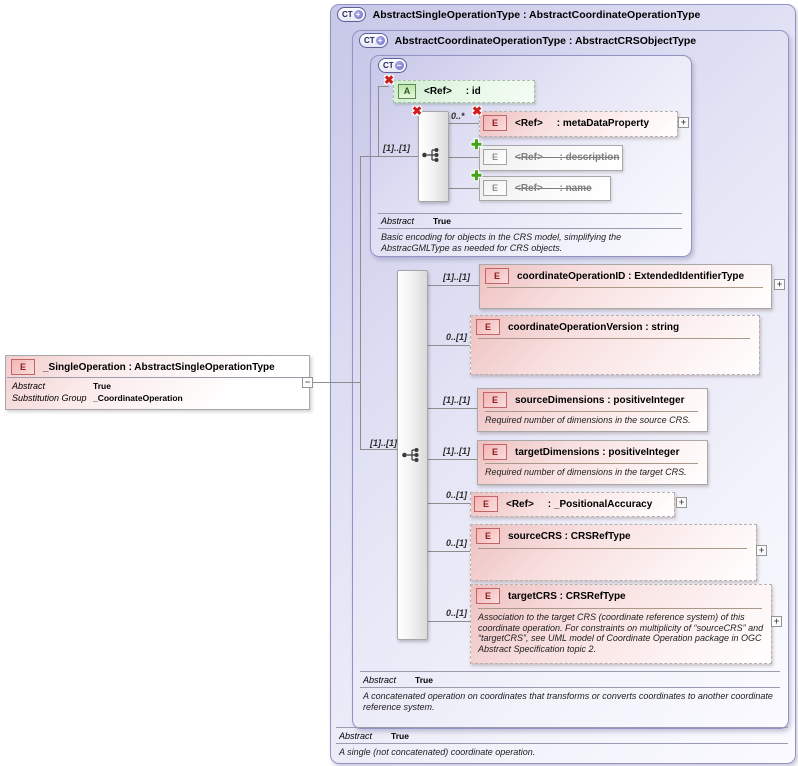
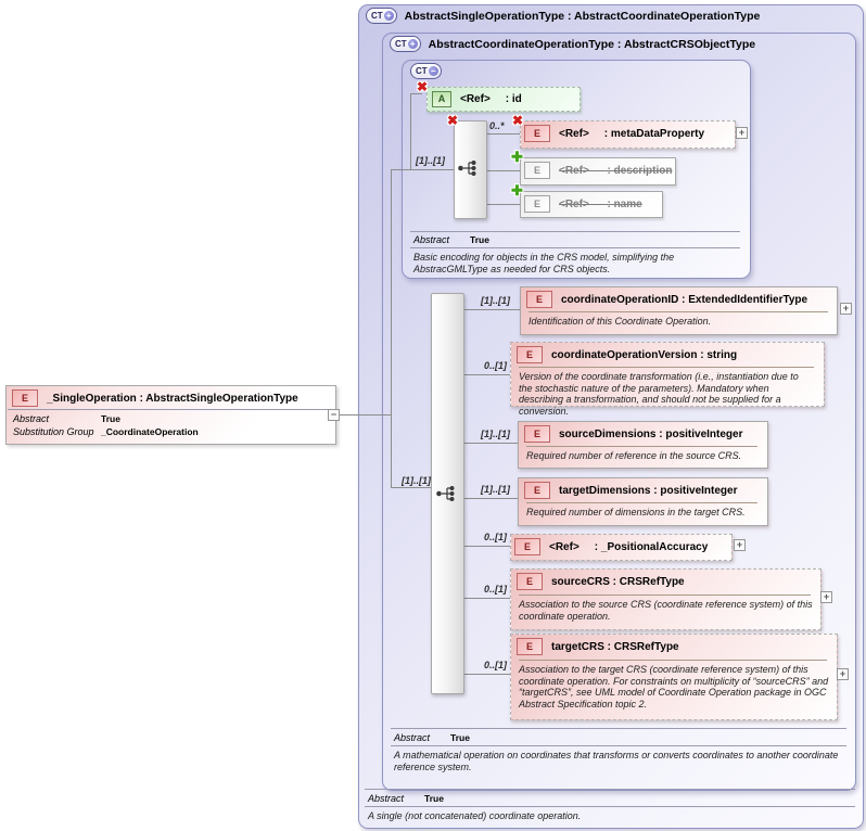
  CT
  +
  AbstractSingleOperationType : AbstractCoordinateOperationType
  CT
  +
  AbstractCoordinateOperationType : AbstractCRSObjectType
  CT
  −
  E
  _SingleOperation : AbstractSingleOperationType
  Abstract True
  Substitution Group _CoordinateOperation
  −
  A
  <Ref>
  : id
  ✖
  ✖
  [1]..[1]
  0..*
  ✖
  E
  <Ref>
  : metaDataProperty
  +
  ✚
  E
  <Ref> : description
  ✚
  E
  <Ref> : name
  Abstract True
  Basic encoding for objects in the CRS model, simplifying the AbstracGMLType as needed for CRS objects.
  [1]..[1]
  [1]..[1]
  E
  coordinateOperationID : ExtendedIdentifierType
+ Identification of this Coordinate Operation.
  +
  0..[1]
  E
  coordinateOperationVersion : string
+ Version of the coordinate transformation (i.e., instantiation due to the stochastic nature of the parameters). Mandatory when describing a transformation, and should not be supplied for a conversion.
  [1]..[1]
  E
  sourceDimensions : positiveInteger
- Required number of dimensions in the source CRS.
+ Required number of reference in the source CRS.
  [1]..[1]
  E
  targetDimensions : positiveInteger
  Required number of dimensions in the target CRS.
  0..[1]
  E
  <Ref>
  : _PositionalAccuracy
  +
  0..[1]
  E
  sourceCRS : CRSRefType
+ Association to the source CRS (coordinate reference system) of this coordinate operation.
  +
  0..[1]
  E
  targetCRS : CRSRefType
  Association to the target CRS (coordinate reference system) of this coordinate operation. For constraints on multiplicity of “sourceCRS” and “targetCRS”, see UML model of Coordinate Operation package in OGC Abstract Specification topic 2.
  +
  Abstract True
- A concatenated operation on coordinates that transforms or converts coordinates to another coordinate reference system.
+ A mathematical operation on coordinates that transforms or converts coordinates to another coordinate reference system.
  Abstract True
  A single (not concatenated) coordinate operation.
